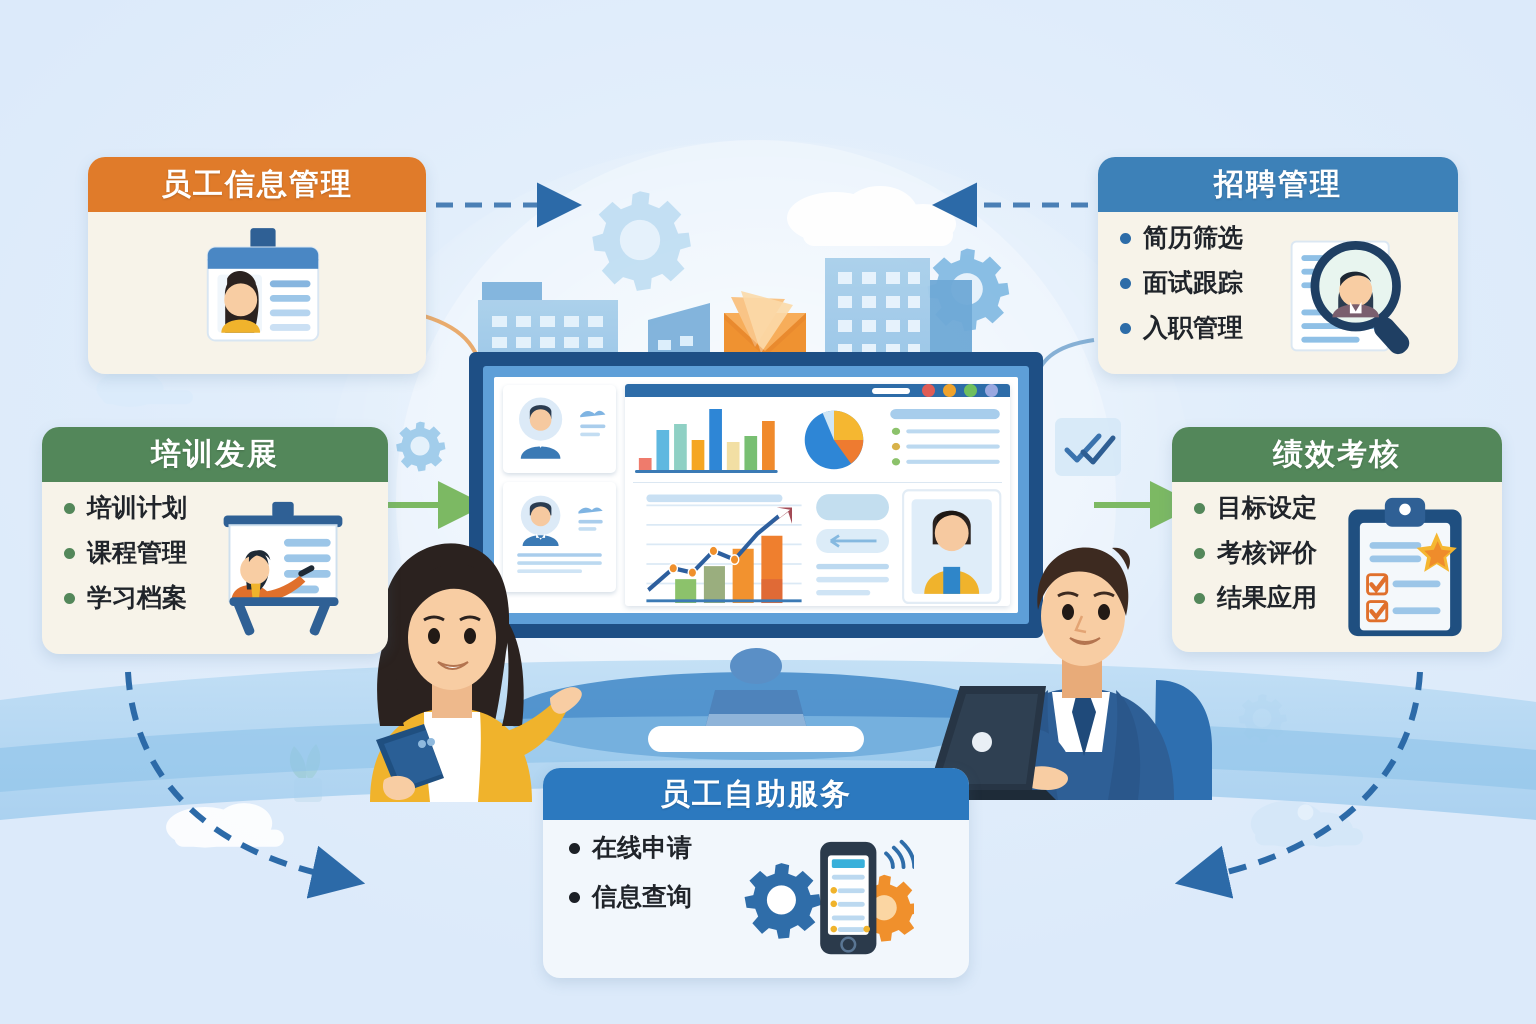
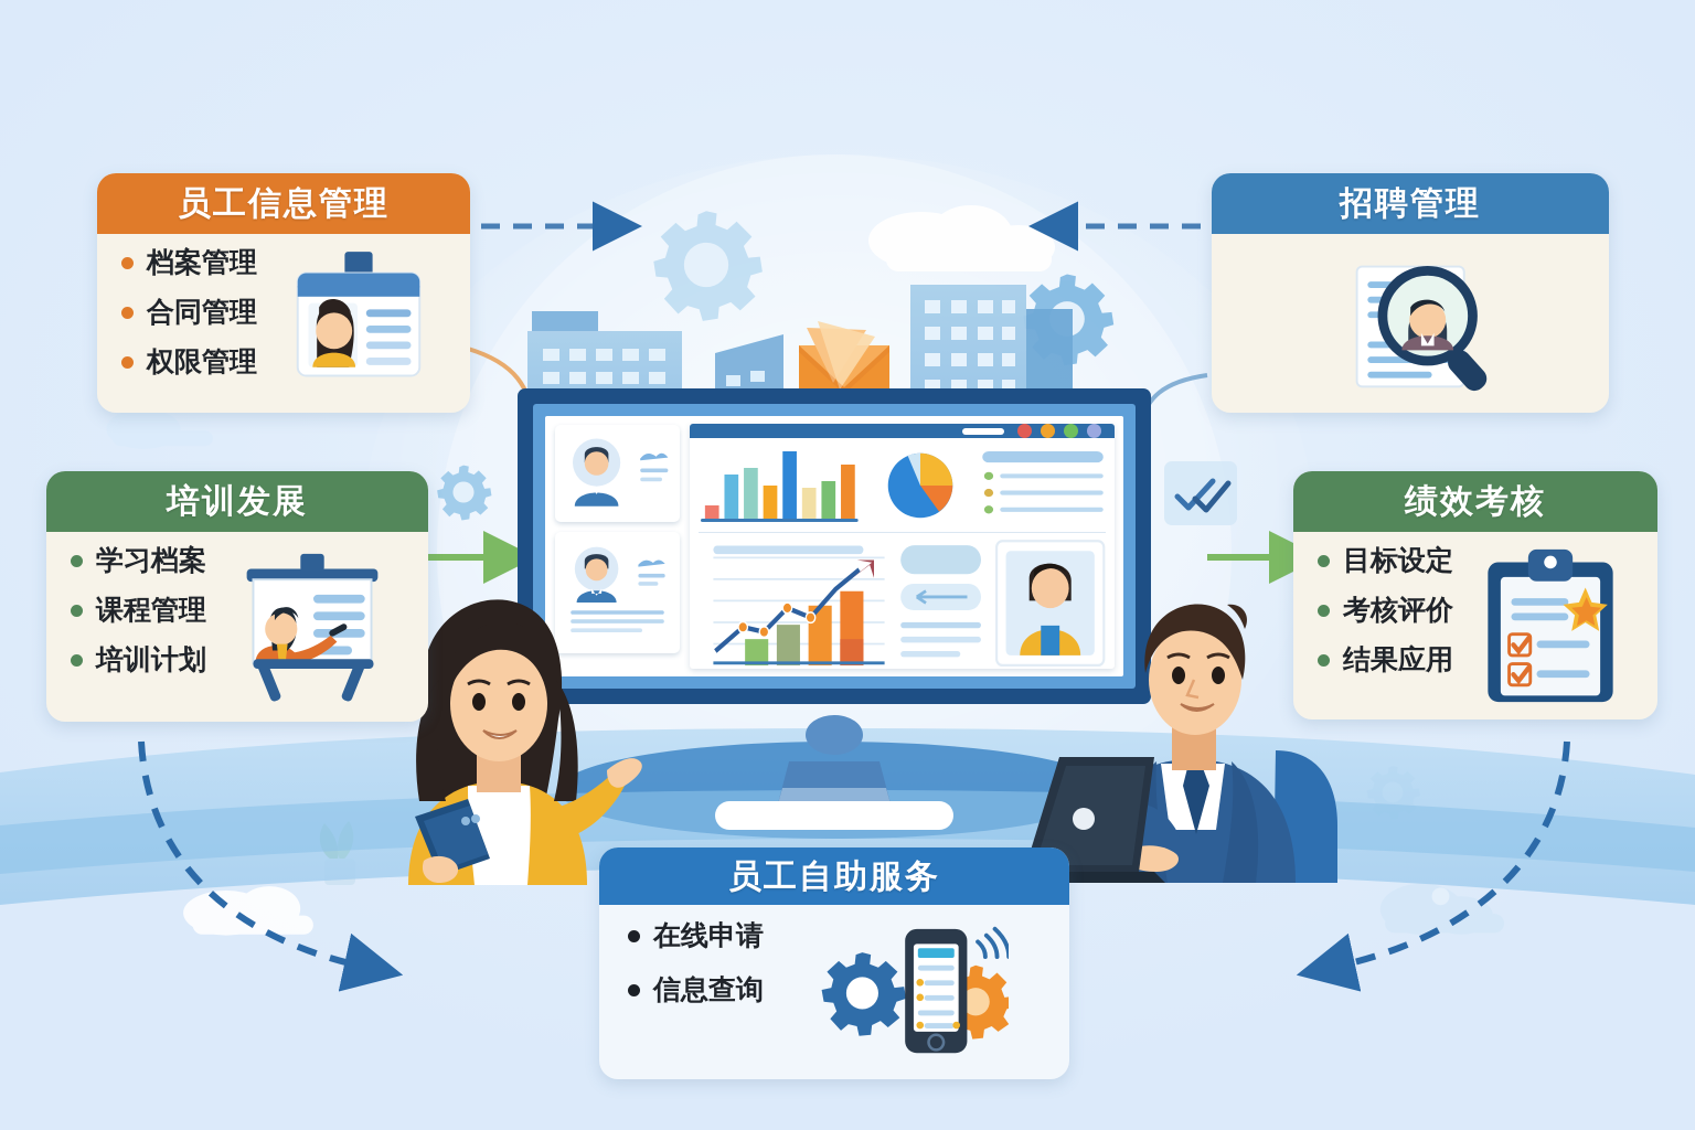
  员工信息管理
+ 档案管理
+ 合同管理
+ 权限管理
  招聘管理
- 简历筛选
- 面试跟踪
- 入职管理
  培训发展
- 培训计划
+ 学习档案
  课程管理
- 学习档案
+ 培训计划
  绩效考核
  目标设定
  考核评价
  结果应用
  员工自助服务
  在线申请
  信息查询
